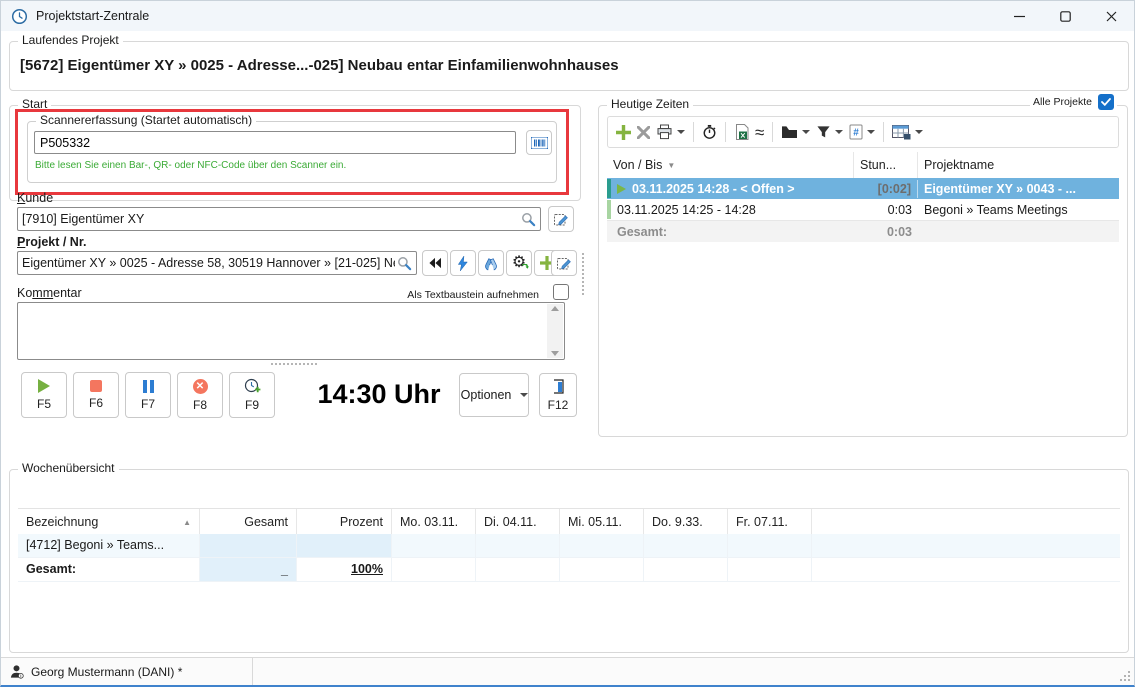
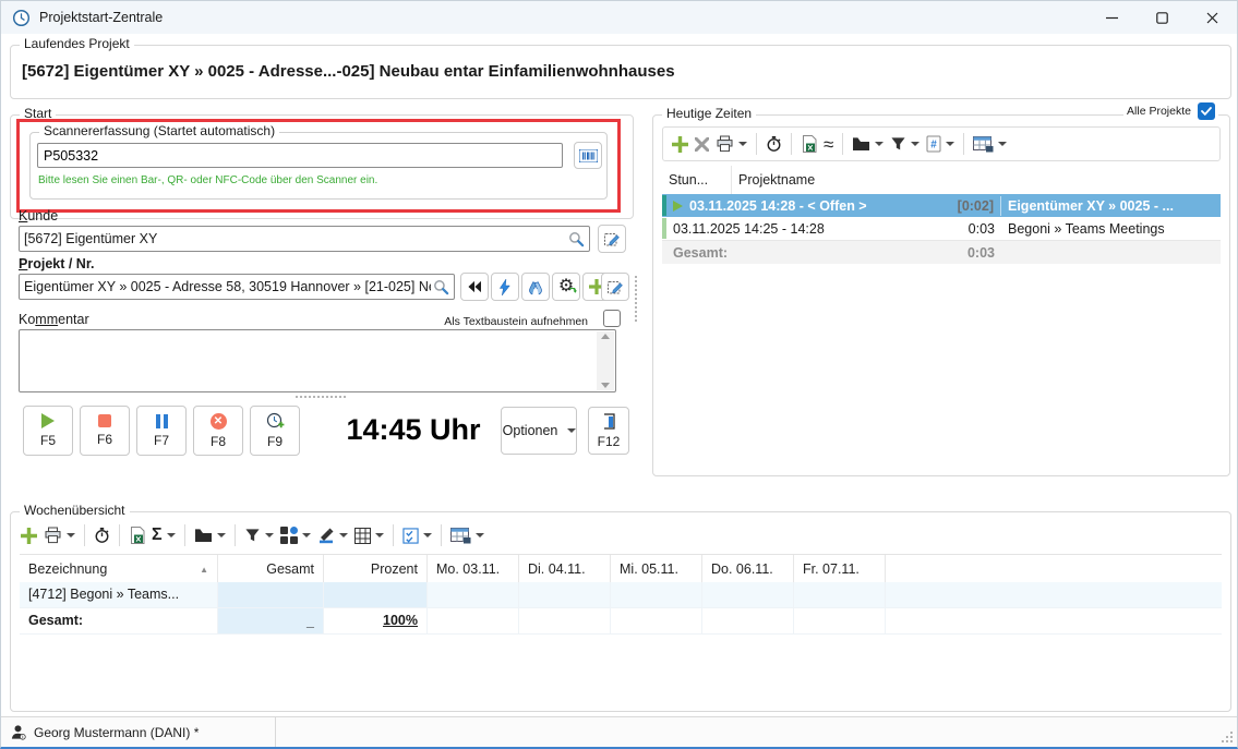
  Projektstart-Zentrale
  Laufendes Projekt
  [5672] Eigentümer XY » 0025 - Adresse...-025] Neubau entar Einfamilienwohnhauses
  Start
  Scannererfassung (Startet automatisch)
  P505332
  Bitte lesen Sie einen Bar-, QR- oder NFC-Code über den Scanner ein.
  Kunde
- [7910] Eigentümer XY
+ [5672] Eigentümer XY
  Projekt / Nr.
  Eigentümer XY » 0025 - Adresse 58, 30519 Hannover » [21-025] N
  ⚙
  Kommentar
  Als Textbaustein aufnehmen
  F5
  F6
  F7
  ✕
  F8
  F9
- 14:30 Uhr
+ 14:45 Uhr
  Optionen
  F12
  Heutige Zeiten
  Alle Projekte
  ≈
  #
- Von / Bis
- ▼
  Stun...
  Projektname
  03.11.2025 14:28 - < Offen >
  [0:02]
- Eigentümer XY » 0043 - ...
+ Eigentümer XY » 0025 - ...
  03.11.2025 14:25 - 14:28
  0:03
  Begoni » Teams Meetings
  Gesamt:
  0:03
  Wochenübersicht
+ Σ
  Bezeichnung
  ▲
  Gesamt
  Prozent
  Mo. 03.11.
  Di. 04.11.
  Mi. 05.11.
- Do. 9.33.
+ Do. 06.11.
  Fr. 07.11.
  [4712] Begoni » Teams...
  Gesamt:
  _
  100%
  Georg Mustermann (DANI) *
